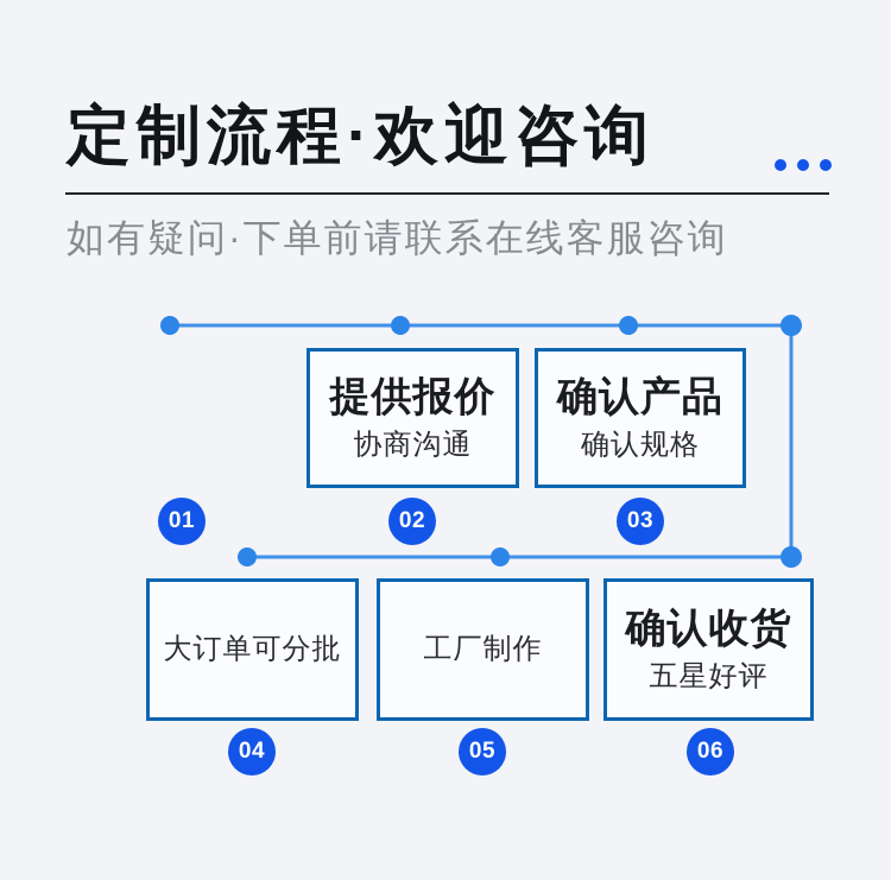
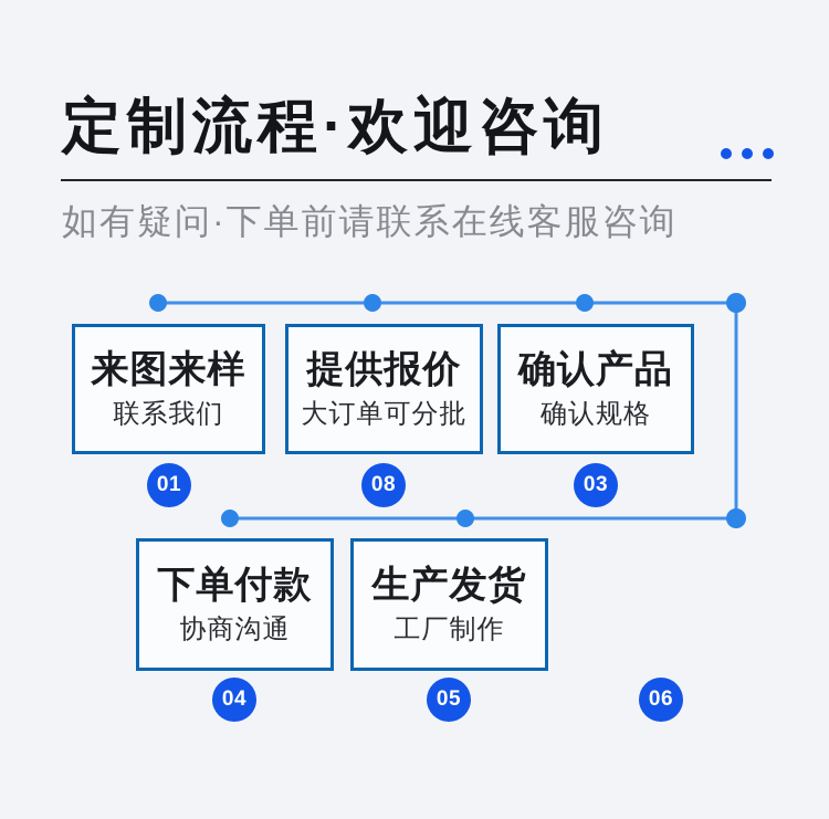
  定制流程·欢迎咨询
  如有疑问·下单前请联系在线客服咨询
+ 来图来样
+ 联系我们
  提供报价
- 协商沟通
+ 大订单可分批
  确认产品
  确认规格
+ 下单付款
- 大订单可分批
+ 协商沟通
+ 生产发货
  工厂制作
- 确认收货
- 五星好评
  01
- 02
+ 08
  03
  04
  05
  06
